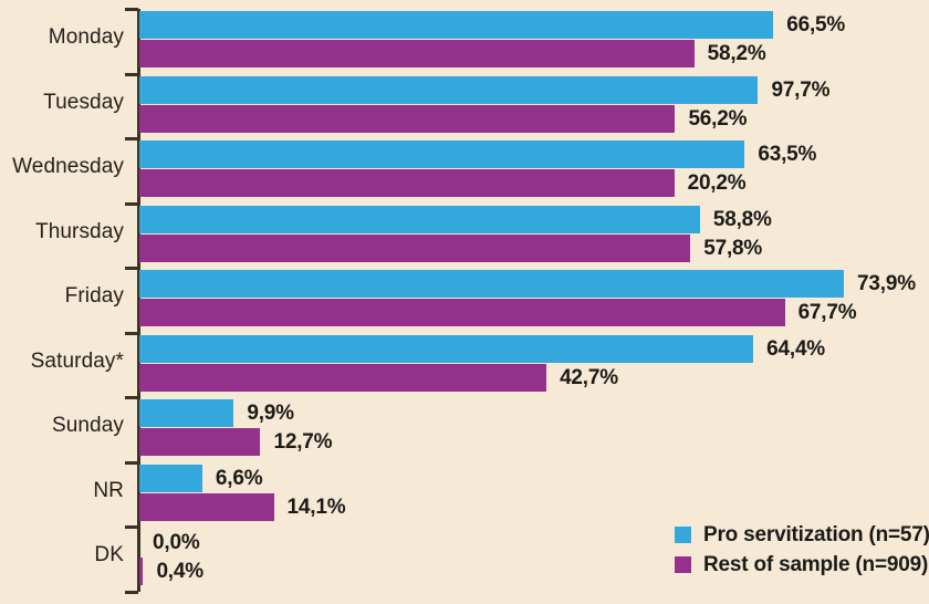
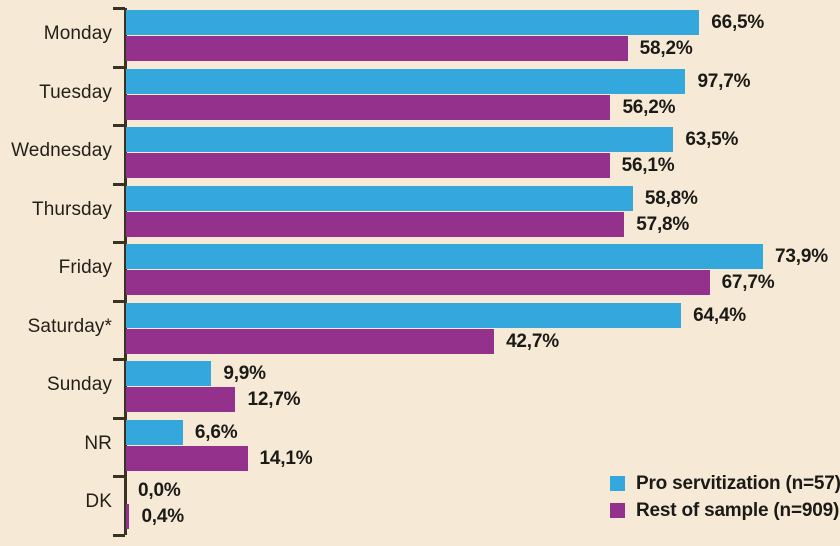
  Monday
  66,5%
  58,2%
  Tuesday
  97,7%
  56,2%
  Wednesday
  63,5%
- 20,2%
+ 56,1%
  Thursday
  58,8%
  57,8%
  Friday
  73,9%
  67,7%
  Saturday*
  64,4%
  42,7%
  Sunday
  9,9%
  12,7%
  NR
  6,6%
  14,1%
  DK
  0,0%
  0,4%
  Pro servitization (n=57)
  Rest of sample (n=909)
